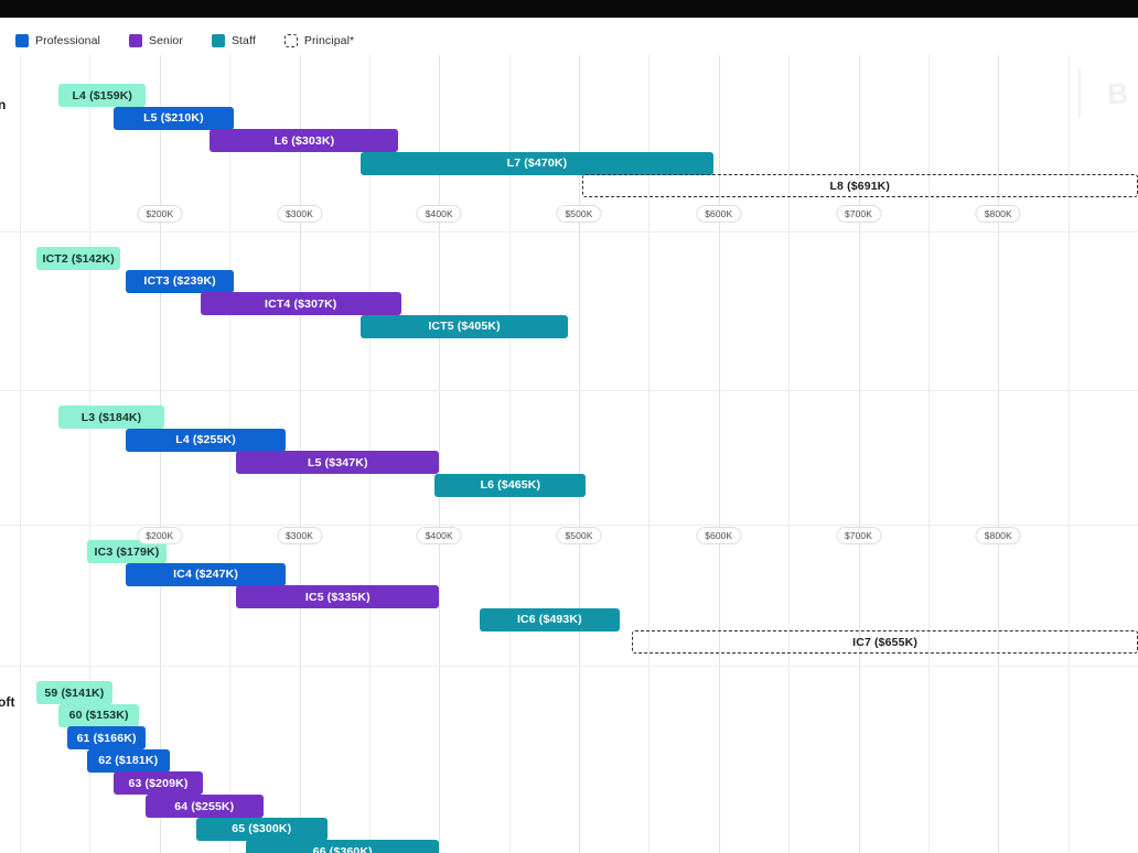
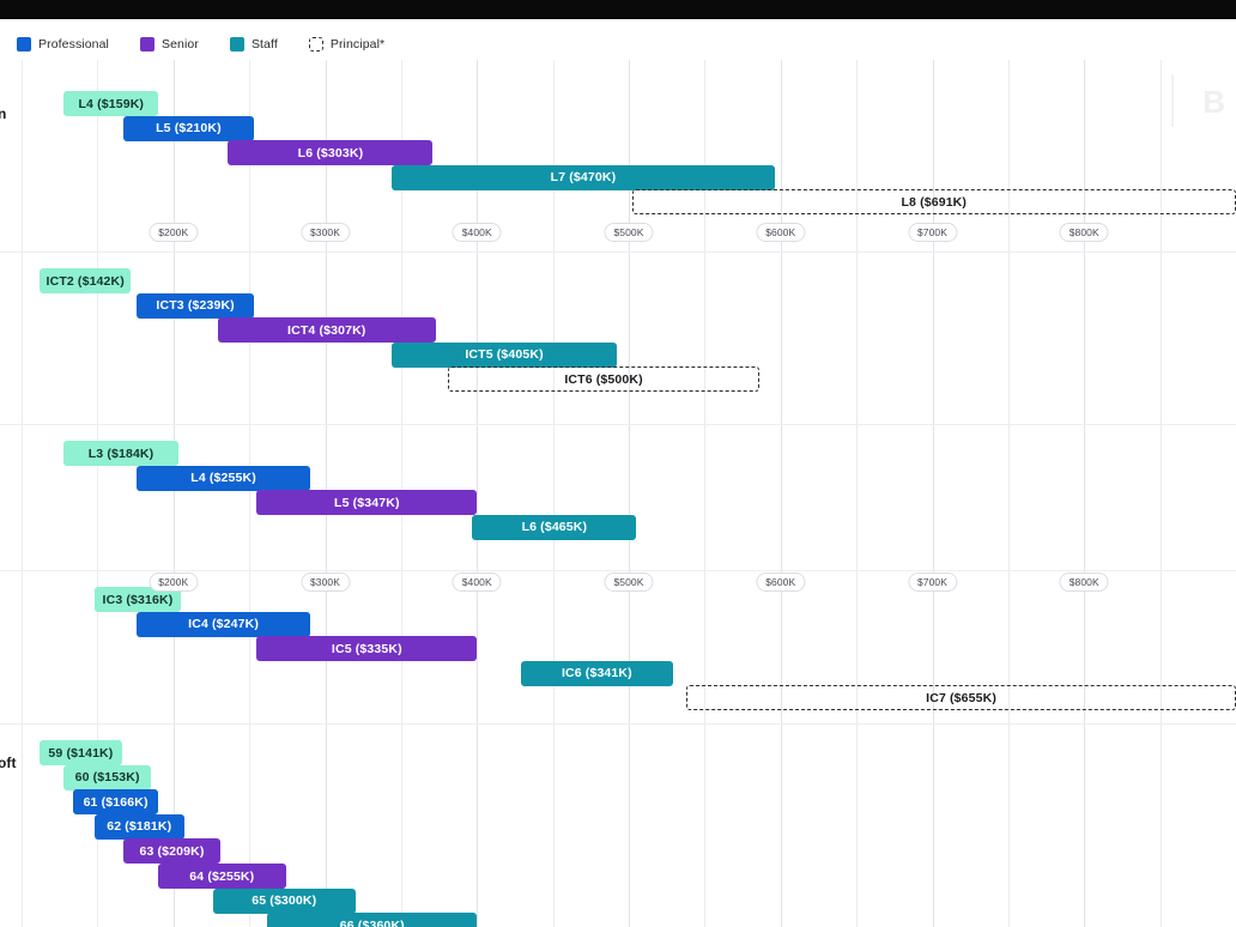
  Professional
  Senior
  Staff
  Principal*
  n
  L4 ($159K)
  L5 ($210K)
  L6 ($303K)
  L7 ($470K)
  L8 ($691K)
  $200K
  $300K
  $400K
  $500K
  $600K
  $700K
  $800K
  ICT2 ($142K)
  ICT3 ($239K)
  ICT4 ($307K)
  ICT5 ($405K)
+ ICT6 ($500K)
  L3 ($184K)
  L4 ($255K)
  L5 ($347K)
  L6 ($465K)
  $200K
  $300K
  $400K
  $500K
  $600K
  $700K
  $800K
- IC3 ($179K)
+ IC3 ($316K)
  IC4 ($247K)
  IC5 ($335K)
- IC6 ($493K)
+ IC6 ($341K)
  IC7 ($655K)
  oft
  59 ($141K)
  60 ($153K)
  61 ($166K)
  62 ($181K)
  63 ($209K)
  64 ($255K)
  65 ($300K)
  66 ($360K)
